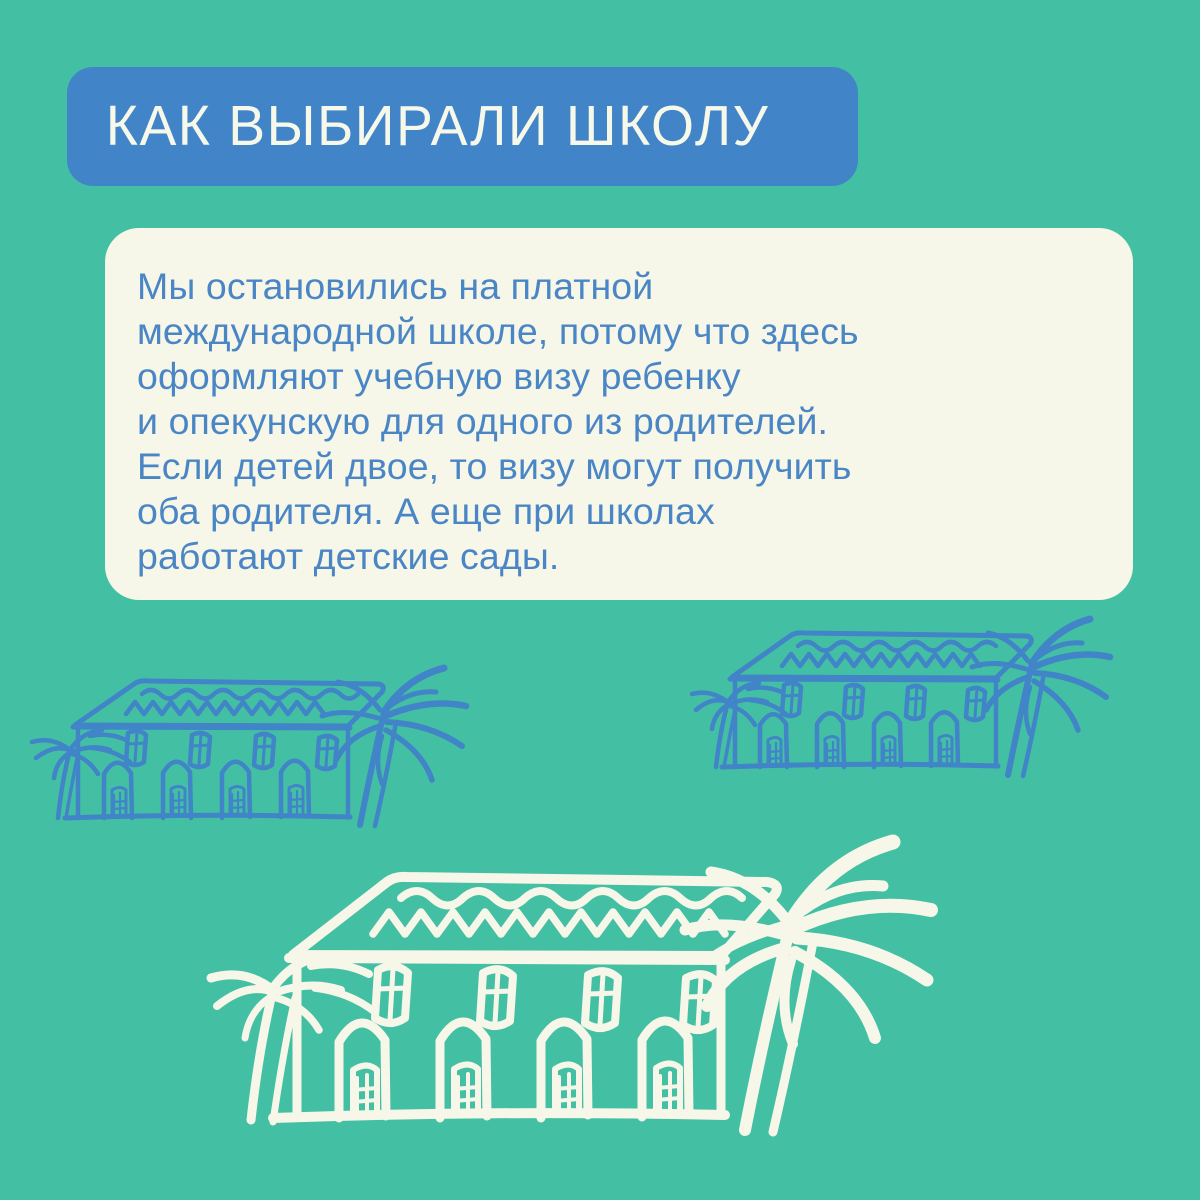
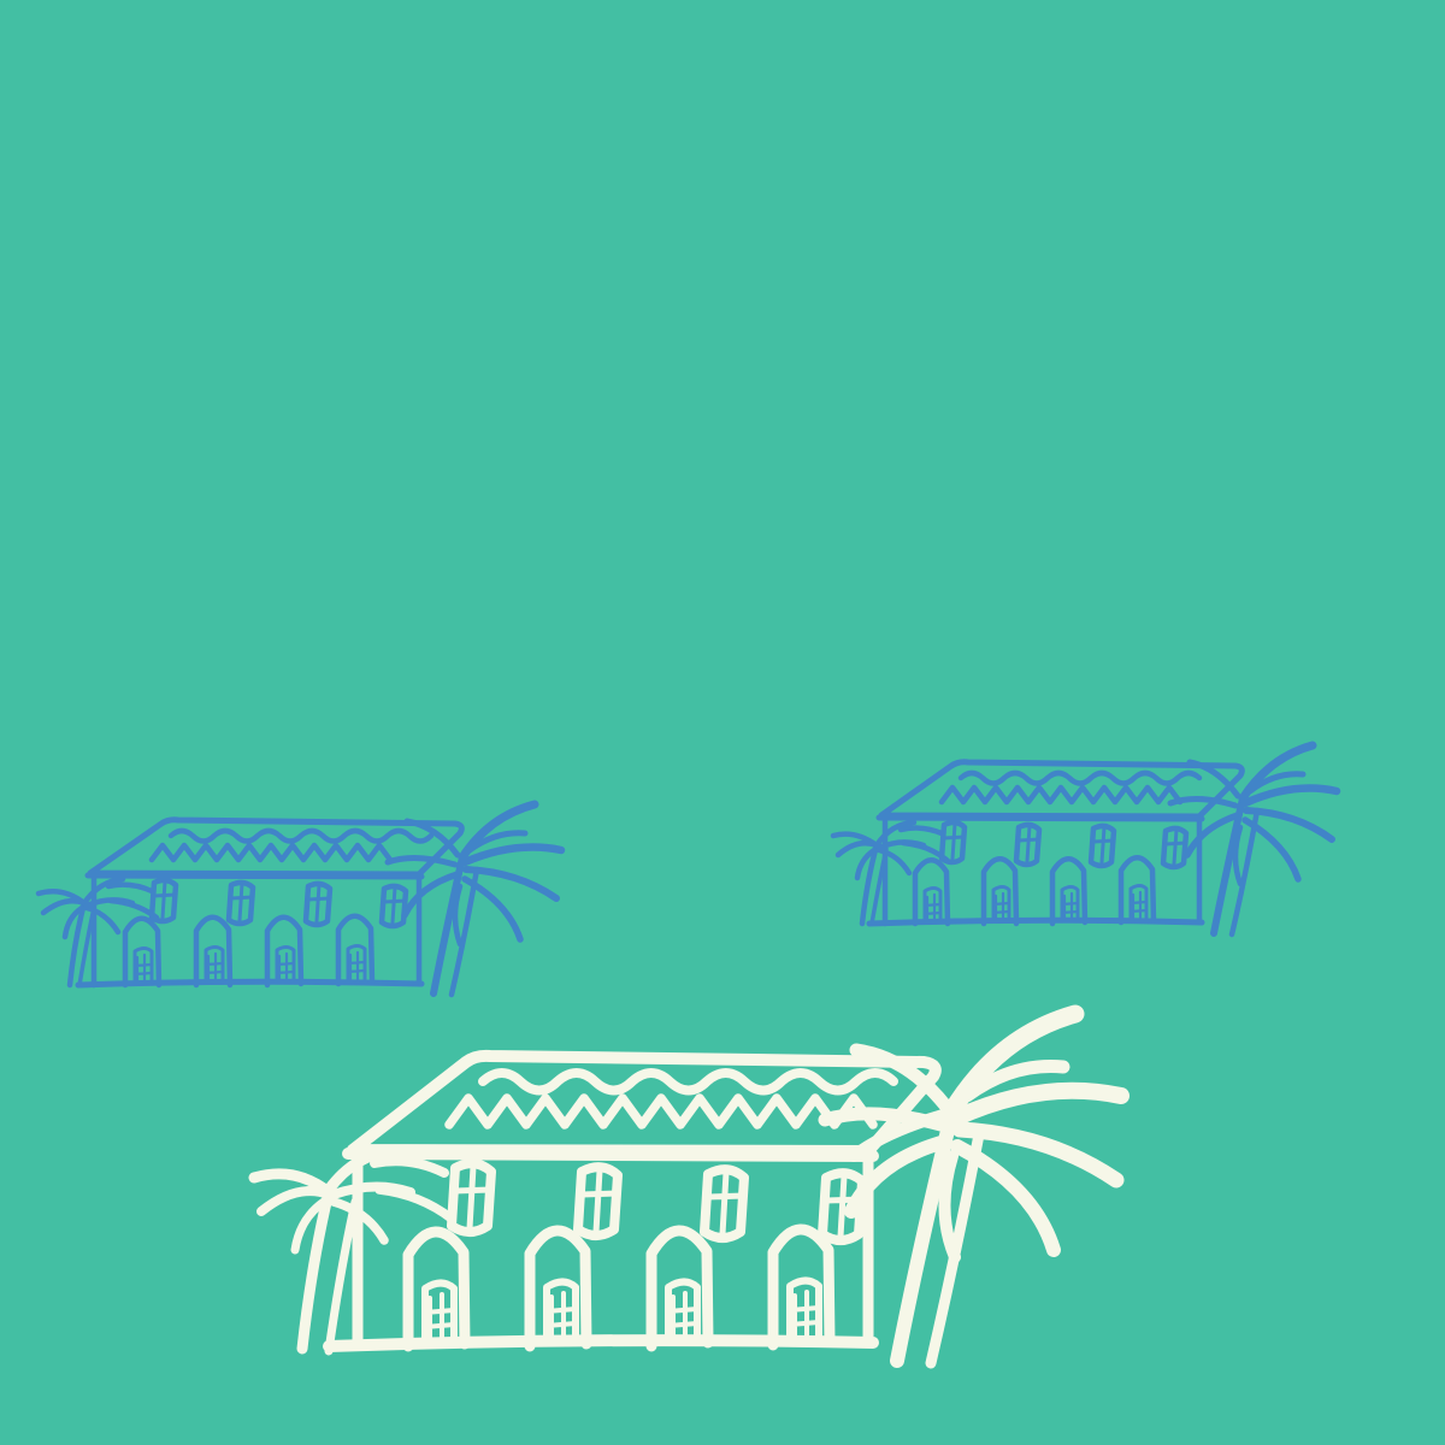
- КАК ВЫБИРАЛИ ШКОЛУ
- Мы остановились на платной
- международной школе, потому что здесь
- оформляют учебную визу ребенку
- и опекунскую для одного из родителей.
- Если детей двое, то визу могут получить
- оба родителя. А еще при школах
- работают детские сады.
